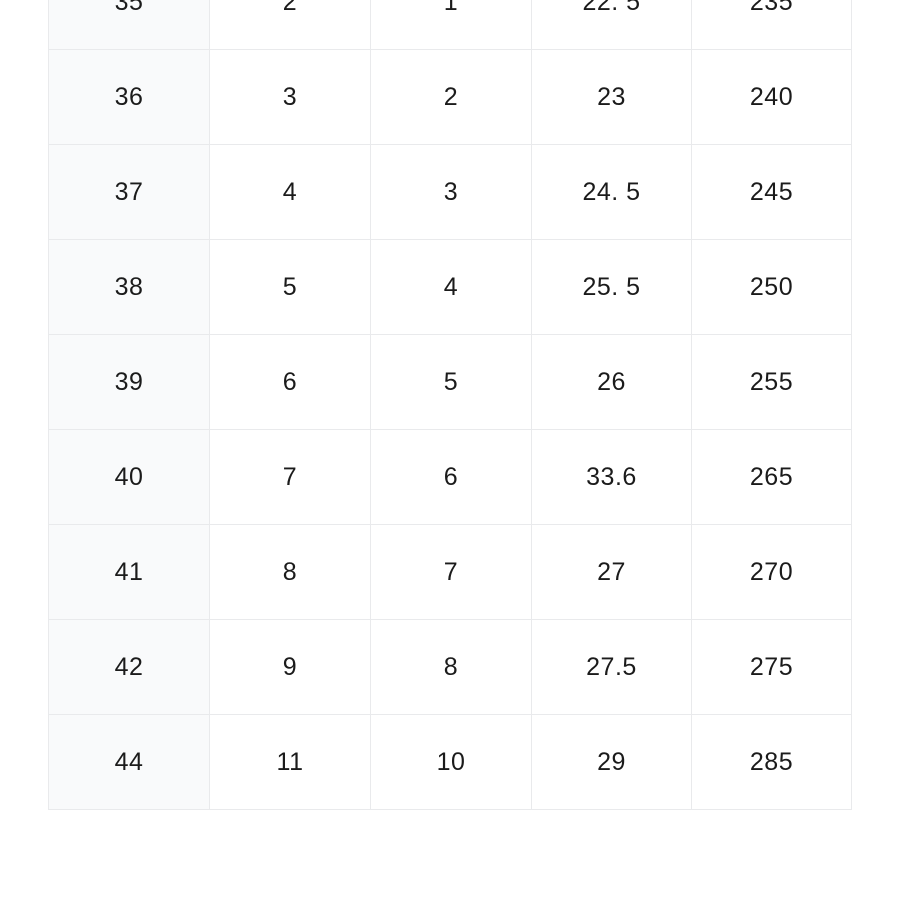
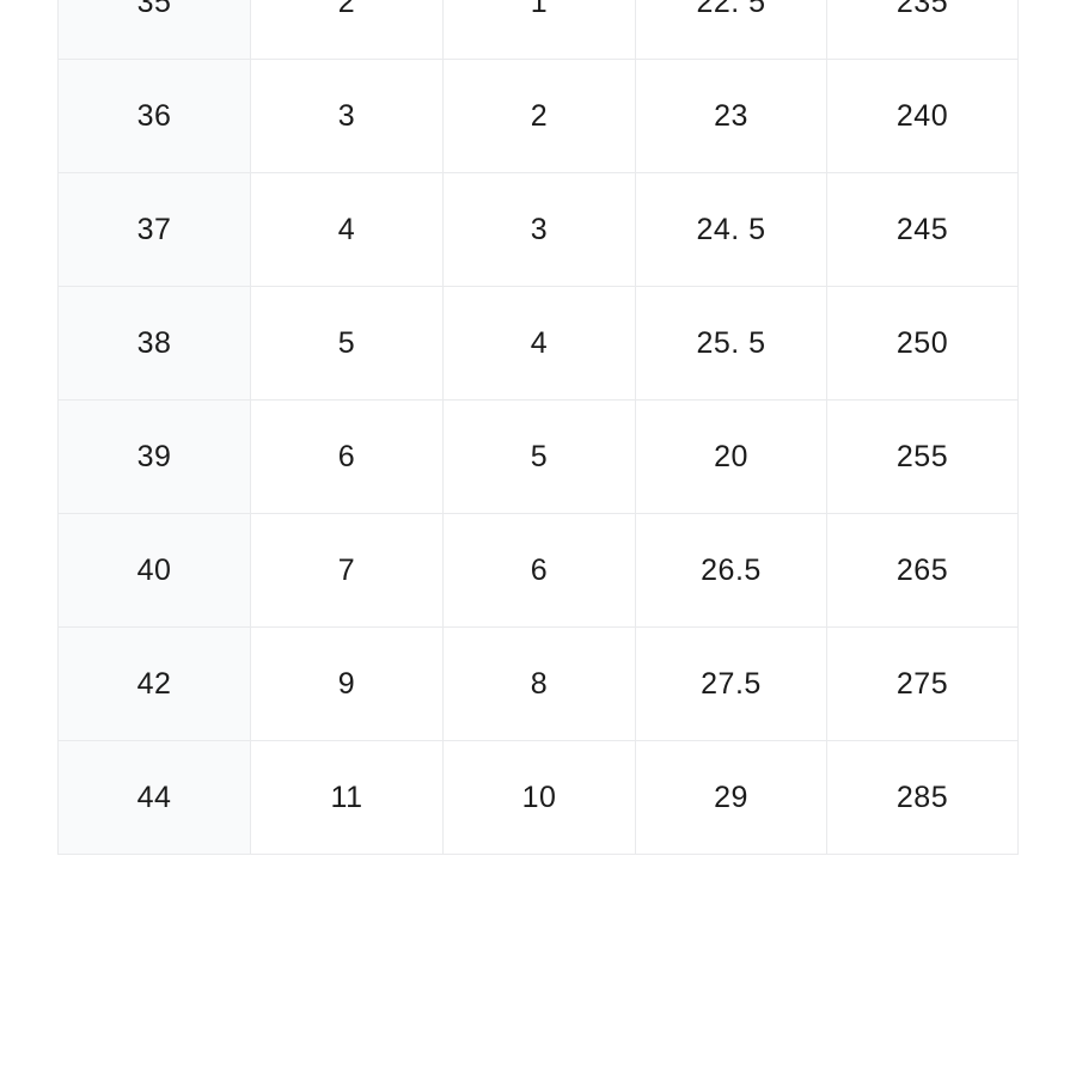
  35	2	1	22. 5	235
  36	3	2	23	240
  37	4	3	24. 5	245
  38	5	4	25. 5	250
- 39	6	5	26	255
+ 39	6	5	20	255
- 40	7	6	33.6	265
+ 40	7	6	26.5	265
- 41	8	7	27	270
  42	9	8	27.5	275
  44	11	10	29	285
